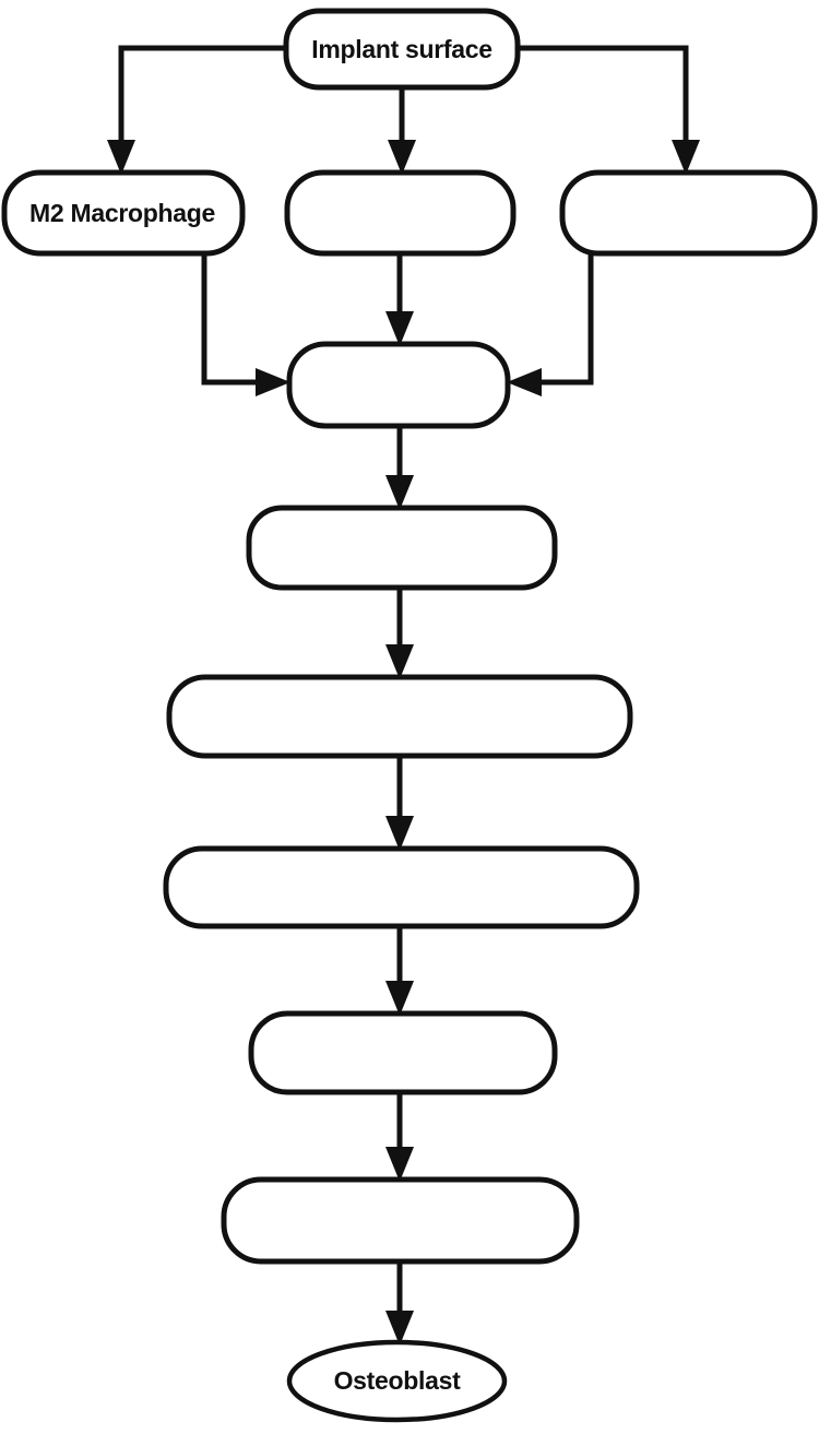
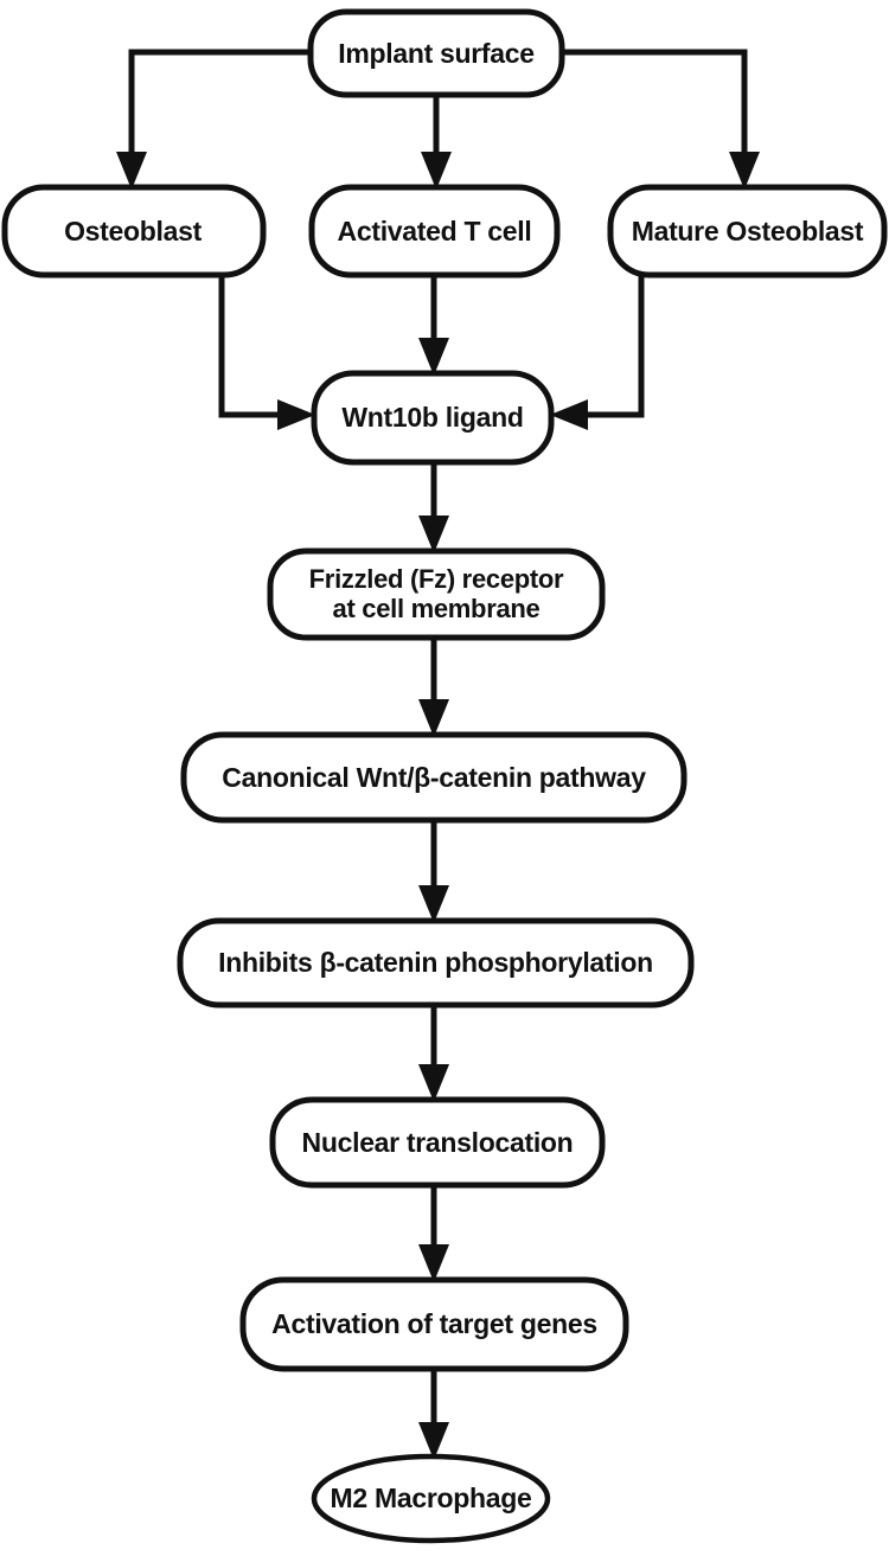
  Implant surface
- M2 Macrophage
+ Osteoblast
+ Activated T cell
+ Mature Osteoblast
+ Wnt10b ligand
+ Frizzled (Fz) receptor
+ at cell membrane
+ Canonical Wnt/β-catenin pathway
+ Inhibits β-catenin phosphorylation
+ Nuclear translocation
+ Activation of target genes
- Osteoblast
+ M2 Macrophage
